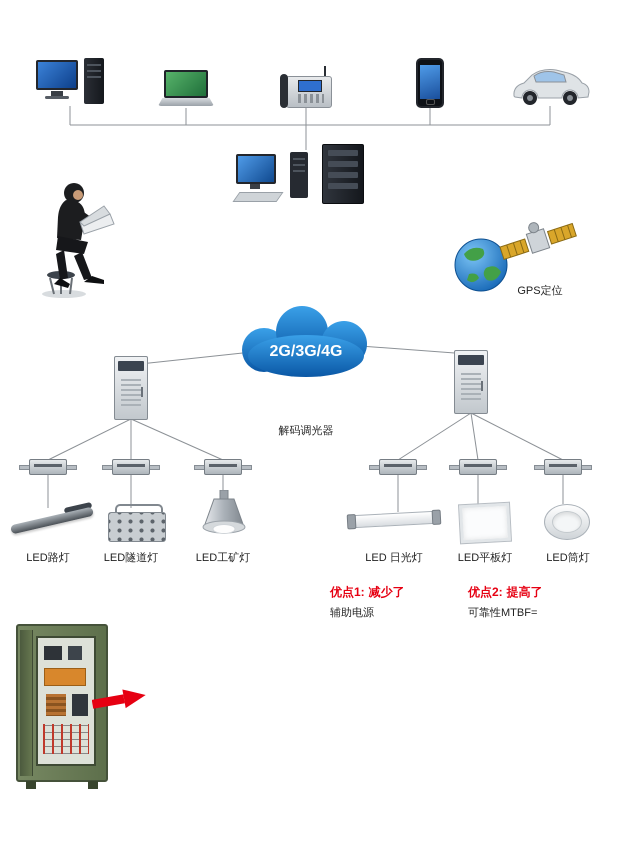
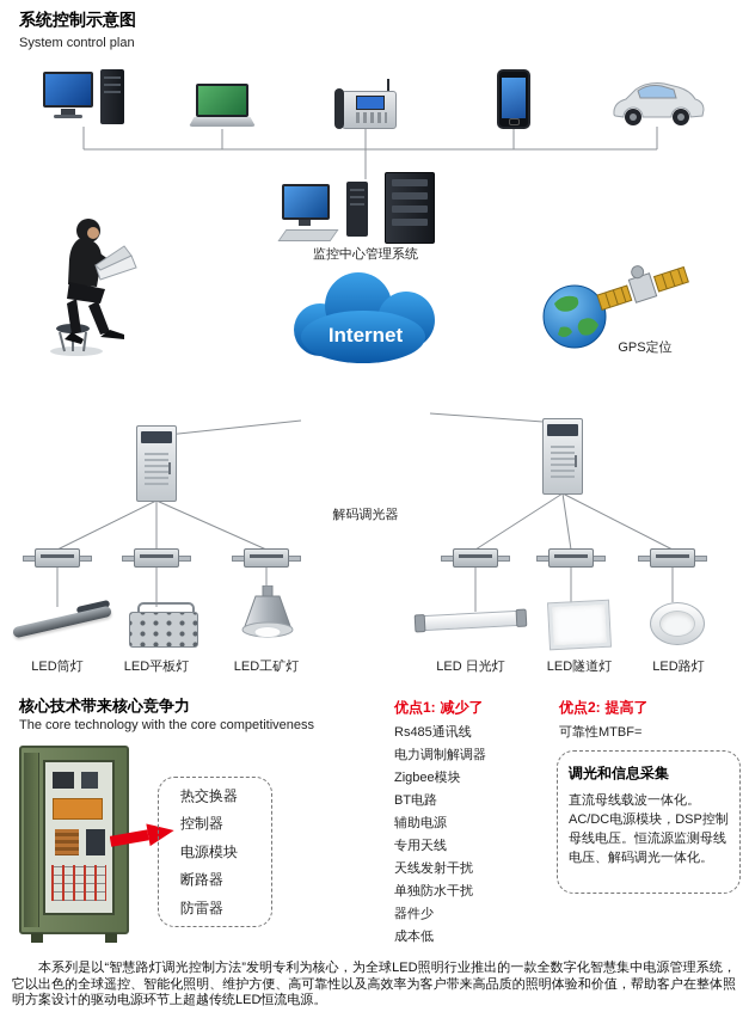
+ 系统控制示意图
+ System control plan
+ 监控中心管理系统
+ Internet
  GPS定位
- 2G/3G/4G
  解码调光器
- LED路灯
+ LED筒灯
- LED隧道灯
+ LED平板灯
  LED工矿灯
  LED 日光灯
- LED平板灯
+ LED隧道灯
- LED筒灯
+ LED路灯
+ 核心技术带来核心竞争力
+ The core technology with the core competitiveness
+ 热交换器
+ 控制器
+ 电源模块
+ 断路器
+ 防雷器
  优点1: 减少了
+ Rs485通讯线
+ 电力调制解调器
+ Zigbee模块
+ BT电路
  辅助电源
+ 专用天线
+ 天线发射干扰
+ 单独防水干扰
+ 器件少
+ 成本低
  优点2: 提高了
  可靠性MTBF=
+ 调光和信息采集
+ 直流母线载波一体化。AC/DC电源模块，DSP控制母线电压。恒流源监测母线电压、解码调光一体化。
+ 本系列是以“智慧路灯调光控制方法”发明专利为核心，为全球LED照明行业推出的一款全数字化智慧集中电源管理系统，它以出色的全球遥控、智能化照明、维护方便、高可靠性以及高效率为客户带来高品质的照明体验和价值，帮助客户在整体照明方案设计的驱动电源环节上超越传统LED恒流电源。
